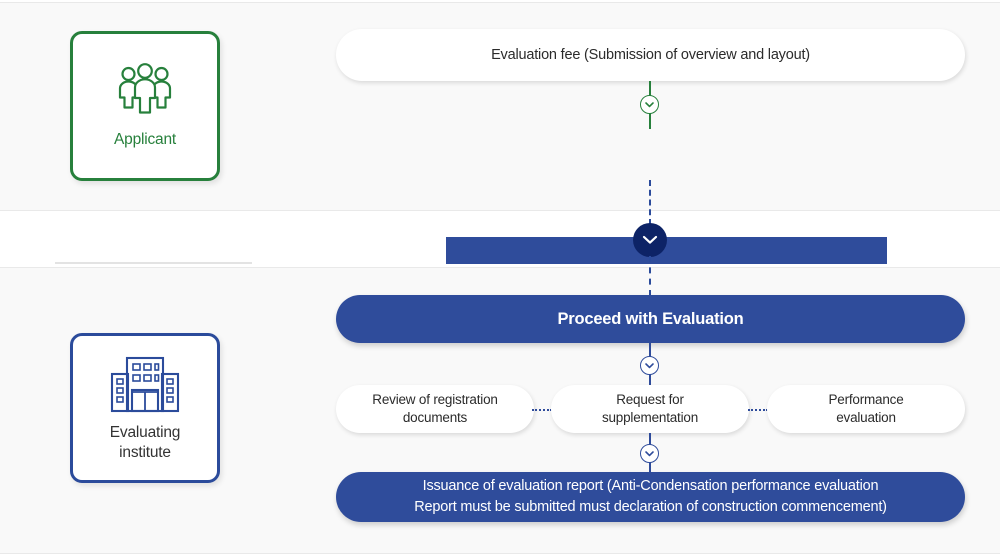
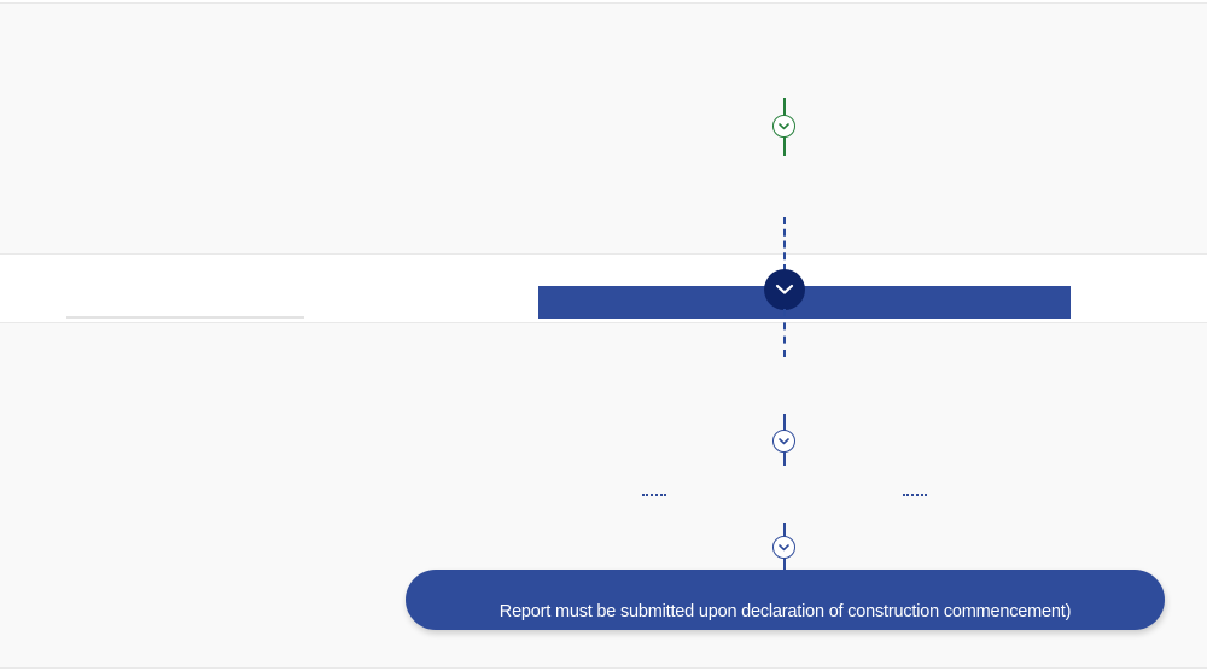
- Applicant
- Evaluation fee (Submission of overview and layout)
- Evaluating
- institute
- Proceed with Evaluation
- Review of registration
- documents
- Request for
- supplementation
- Performance
- evaluation
- Issuance of evaluation report (Anti-Condensation performance evaluation
- Report must be submitted must declaration of construction commencement)
+ Report must be submitted upon declaration of construction commencement)
